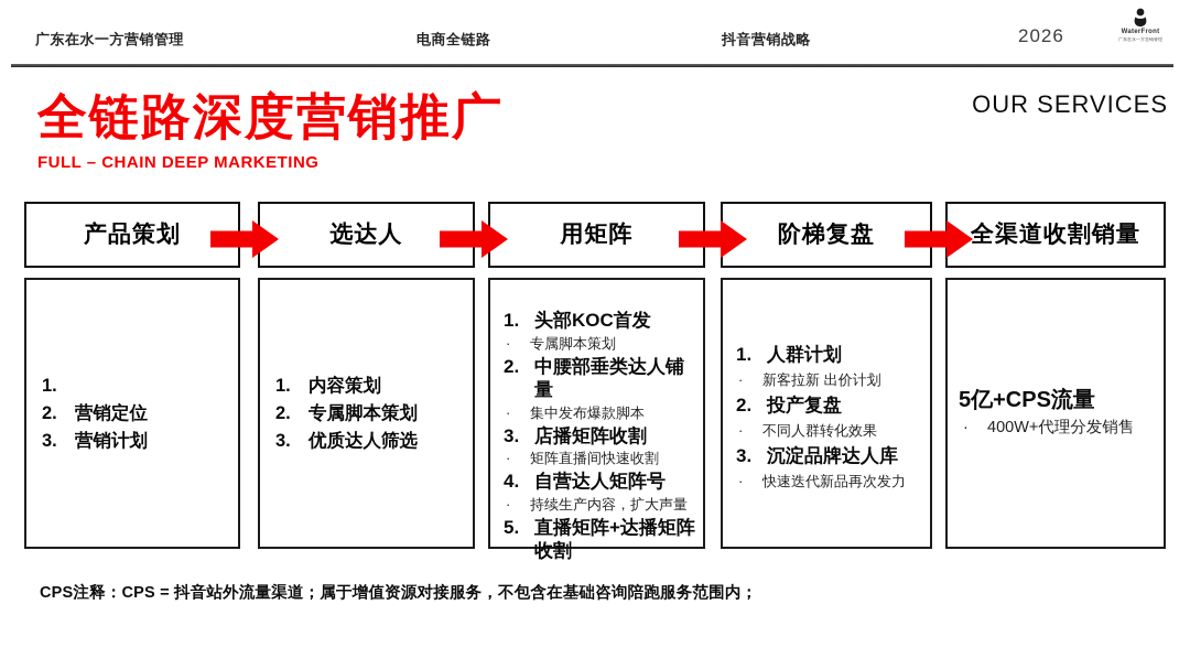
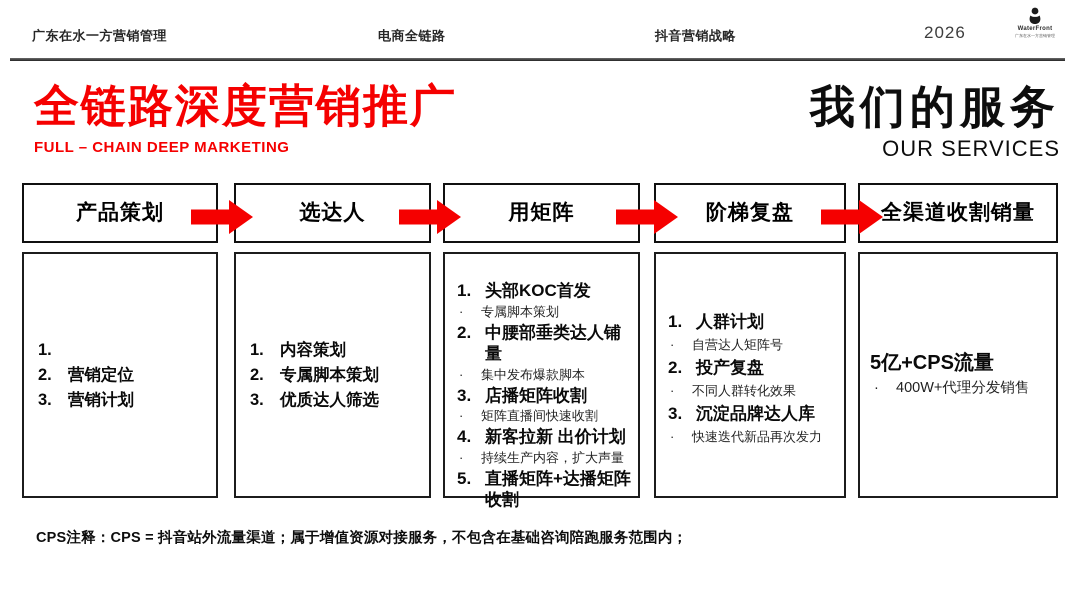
  广东在水一方营销管理
  电商全链路
  抖音营销战略
  2026
  全链路深度营销推广
  FULL – CHAIN DEEP MARKETING
+ 我们的服务
  OUR SERVICES
  产品策划
  1.
  2.
  营销定位
  3.
  营销计划
  选达人
  1.
  内容策划
  2.
  专属脚本策划
  3.
  优质达人筛选
  用矩阵
  1.
  头部KOC首发
  ·
  专属脚本策划
  2.
  中腰部垂类达人铺量
  ·
  集中发布爆款脚本
  3.
  店播矩阵收割
  ·
  矩阵直播间快速收割
  4.
- 自营达人矩阵号
+ 新客拉新 出价计划
  ·
  持续生产内容，扩大声量
  5.
  直播矩阵+达播矩阵收割
  阶梯复盘
  1.
  人群计划
  ·
- 新客拉新 出价计划
+ 自营达人矩阵号
  2.
  投产复盘
  ·
  不同人群转化效果
  3.
  沉淀品牌达人库
  ·
  快速迭代新品再次发力
  全渠道收割销量
  5亿+CPS流量
  ·
  400W+代理分发销售
  CPS注释：CPS = 抖音站外流量渠道；属于增值资源对接服务，不包含在基础咨询陪跑服务范围内；
